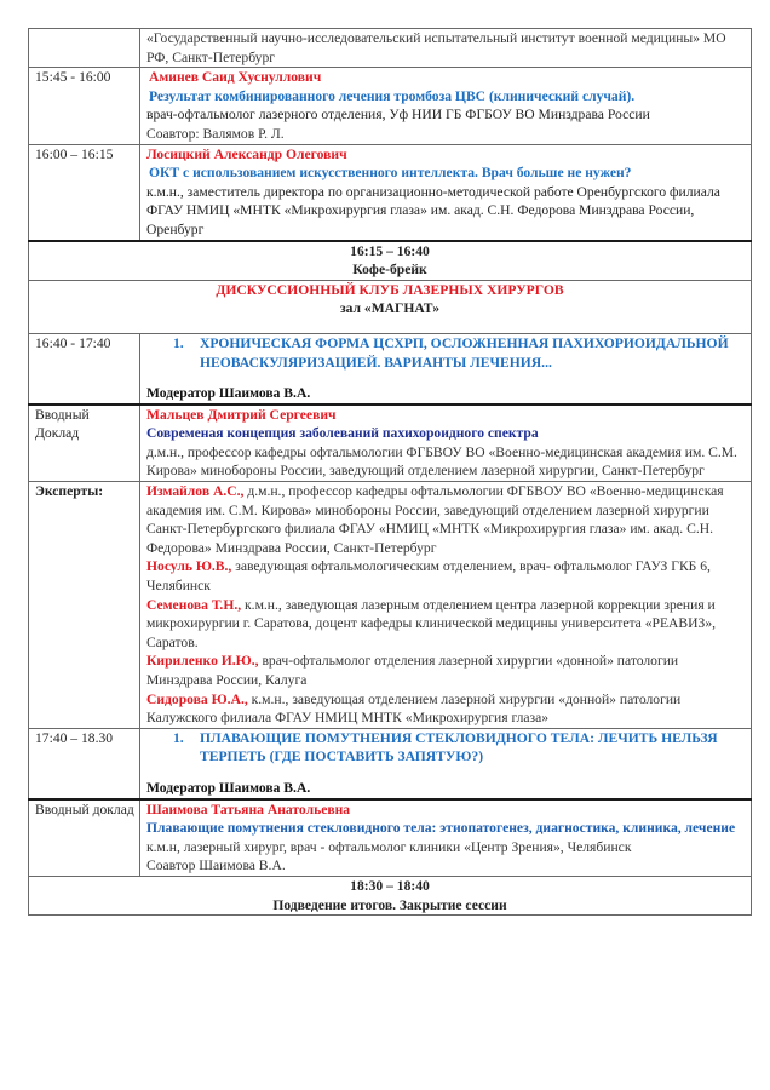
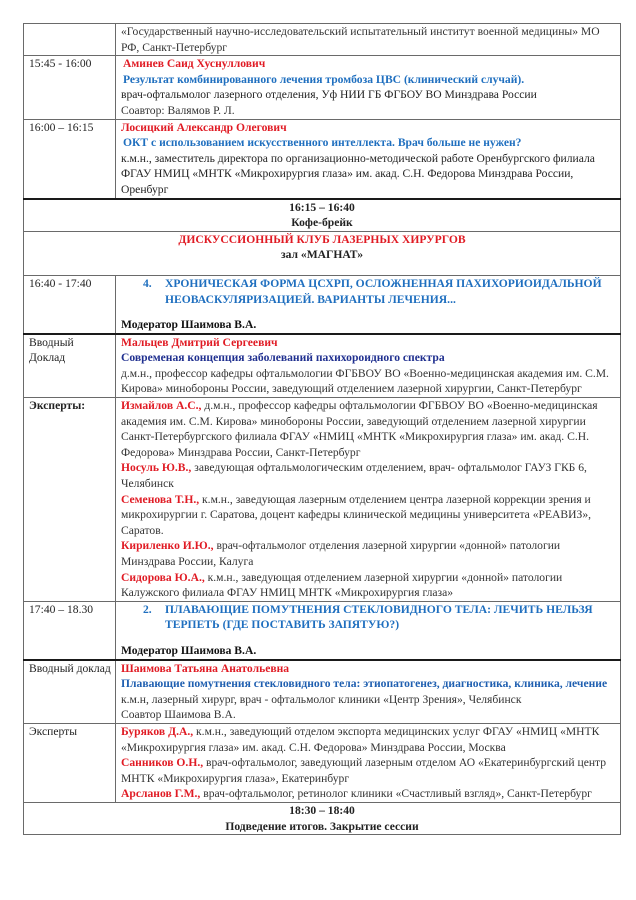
  	«Государственный научно-исследовательский испытательный институт военной медицины» МО РФ, Санкт-Петербург
  15:45 - 16:00	Аминев Саид Хуснуллович Результат комбинированного лечения тромбоза ЦВС (клинический случай). врач-офтальмолог лазерного отделения, Уф НИИ ГБ ФГБОУ ВО Минздрава России Соавтор: Валямов Р. Л.
  16:00 – 16:15	Лосицкий Александр Олегович ОКТ с использованием искусственного интеллекта. Врач больше не нужен? к.м.н., заместитель директора по организационно-методической работе Оренбургского филиала ФГАУ НМИЦ «МНТК «Микрохирургия глаза» им. акад. С.Н. Федорова Минздрава России, Оренбург
  16:15 – 16:40 Кофе-брейк
  ДИСКУССИОННЫЙ КЛУБ ЛАЗЕРНЫХ ХИРУРГОВ зал «МАГНАТ»
- 16:40 - 17:40	1. ХРОНИЧЕСКАЯ ФОРМА ЦСХРП, ОСЛОЖНЕННАЯ ПАХИХОРИОИДАЛЬНОЙ НЕОВАСКУЛЯРИЗАЦИЕЙ. ВАРИАНТЫ ЛЕЧЕНИЯ... Модератор Шаимова В.А.
+ 16:40 - 17:40	4. ХРОНИЧЕСКАЯ ФОРМА ЦСХРП, ОСЛОЖНЕННАЯ ПАХИХОРИОИДАЛЬНОЙ НЕОВАСКУЛЯРИЗАЦИЕЙ. ВАРИАНТЫ ЛЕЧЕНИЯ... Модератор Шаимова В.А.
  Вводный Доклад	Мальцев Дмитрий Сергеевич Современая концепция заболеваний пахихороидного спектра д.м.н., профессор кафедры офтальмологии ФГБВОУ ВО «Военно-медицинская академия им. С.М. Кирова» минобороны России, заведующий отделением лазерной хирургии, Санкт-Петербург
  Эксперты:	Измайлов А.С., д.м.н., профессор кафедры офтальмологии ФГБВОУ ВО «Военно-медицинская академия им. С.М. Кирова» минобороны России, заведующий отделением лазерной хирургии Санкт-Петербургского филиала ФГАУ «НМИЦ «МНТК «Микрохирургия глаза» им. акад. С.Н. Федорова» Минздрава России, Санкт-Петербург Носуль Ю.В., заведующая офтальмологическим отделением, врач- офтальмолог ГАУЗ ГКБ 6, Челябинск Семенова Т.Н., к.м.н., заведующая лазерным отделением центра лазерной коррекции зрения и микрохирургии г. Саратова, доцент кафедры клинической медицины университета «РЕАВИЗ», Саратов. Кириленко И.Ю., врач-офтальмолог отделения лазерной хирургии «донной» патологии Минздрава России, Калуга Сидорова Ю.А., к.м.н., заведующая отделением лазерной хирургии «донной» патологии Калужского филиала ФГАУ НМИЦ МНТК «Микрохирургия глаза»
- 17:40 – 18.30	1. ПЛАВАЮЩИЕ ПОМУТНЕНИЯ СТЕКЛОВИДНОГО ТЕЛА: ЛЕЧИТЬ НЕЛЬЗЯ ТЕРПЕТЬ (ГДЕ ПОСТАВИТЬ ЗАПЯТУЮ?) Модератор Шаимова В.А.
+ 17:40 – 18.30	2. ПЛАВАЮЩИЕ ПОМУТНЕНИЯ СТЕКЛОВИДНОГО ТЕЛА: ЛЕЧИТЬ НЕЛЬЗЯ ТЕРПЕТЬ (ГДЕ ПОСТАВИТЬ ЗАПЯТУЮ?) Модератор Шаимова В.А.
  Вводный доклад	Шаимова Татьяна Анатольевна Плавающие помутнения стекловидного тела: этиопатогенез, диагностика, клиника, лечение к.м.н, лазерный хирург, врач - офтальмолог клиники «Центр Зрения», Челябинск Соавтор Шаимова В.А.
+ Эксперты	Буряков Д.А., к.м.н., заведующий отделом экспорта медицинских услуг ФГАУ «НМИЦ «МНТК «Микрохирургия глаза» им. акад. С.Н. Федорова» Минздрава России, Москва Санников О.Н., врач-офтальмолог, заведующий лазерным отделом АО «Екатеринбургский центр МНТК «Микрохирургия глаза», Екатеринбург Арсланов Г.М., врач-офтальмолог, ретинолог клиники «Счастливый взгляд», Санкт-Петербург
  18:30 – 18:40 Подведение итогов. Закрытие сессии
